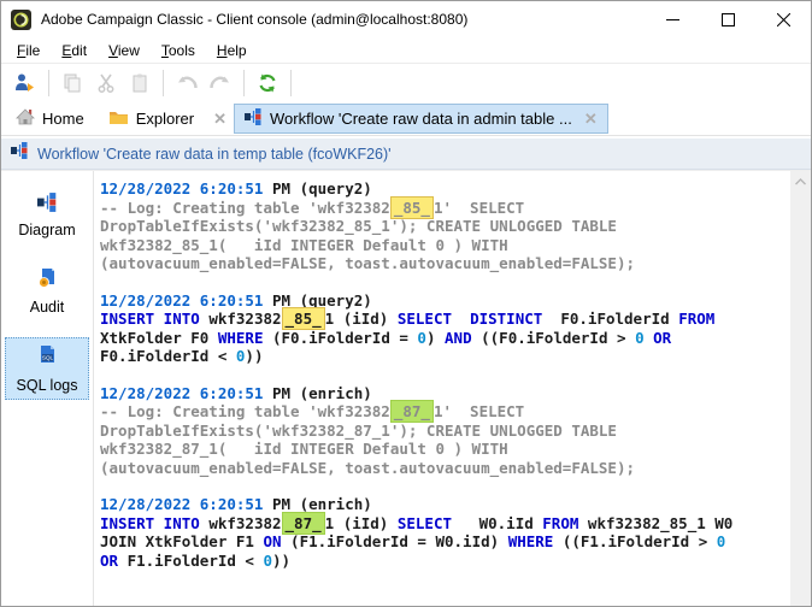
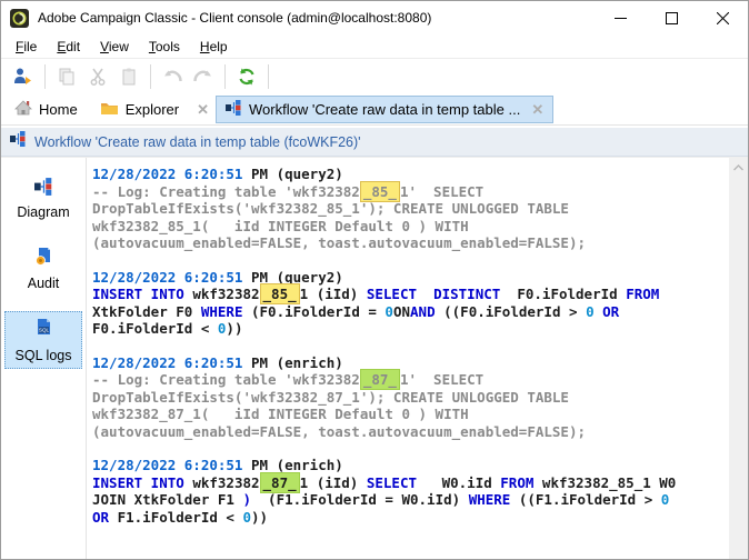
  Adobe Campaign Classic - Client console (admin@localhost:8080)
  File
  Edit
  View
  Tools
  Help
  Home
  Explorer
  ✕
- Workflow 'Create raw data in admin table ...
+ Workflow 'Create raw data in temp table ...
  ✕
  Workflow 'Create raw data in temp table (fcoWKF26)'
  Diagram
  Audit
  SQL logs
  12/28/2022 6:20:51 PM (query2)
  -- Log: Creating table 'wkf32382 _85_ 1' SELECT
  DropTableIfExists('wkf32382_85_1'); CREATE UNLOGGED TABLE
  wkf32382_85_1( iId INTEGER Default 0 ) WITH
  (autovacuum_enabled=FALSE, toast.autovacuum_enabled=FALSE);
  12/28/2022 6:20:51 PM (query2)
  INSERT INTO wkf32382 _85_ 1 (iId) SELECT DISTINCT F0.iFolderId FROM
- XtkFolder F0 WHERE (F0.iFolderId = 0) AND ((F0.iFolderId > 0 OR
+ XtkFolder F0 WHERE (F0.iFolderId = 0ONAND ((F0.iFolderId > 0 OR
  F0.iFolderId < 0))
  12/28/2022 6:20:51 PM (enrich)
  -- Log: Creating table 'wkf32382 _87_ 1' SELECT
  DropTableIfExists('wkf32382_87_1'); CREATE UNLOGGED TABLE
  wkf32382_87_1( iId INTEGER Default 0 ) WITH
  (autovacuum_enabled=FALSE, toast.autovacuum_enabled=FALSE);
  12/28/2022 6:20:51 PM (enrich)
  INSERT INTO wkf32382 _87_ 1 (iId) SELECT W0.iId FROM wkf32382_85_1 W0
- JOIN XtkFolder F1 ON (F1.iFolderId = W0.iId) WHERE ((F1.iFolderId > 0
+ JOIN XtkFolder F1 ) (F1.iFolderId = W0.iId) WHERE ((F1.iFolderId > 0
  OR F1.iFolderId < 0))
